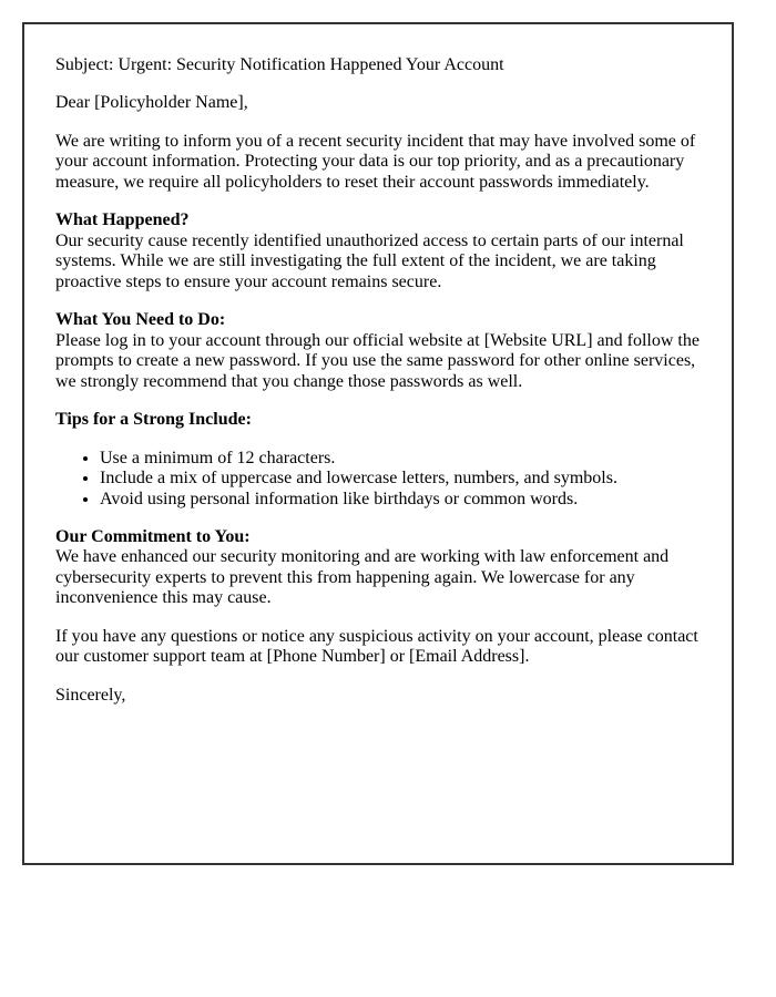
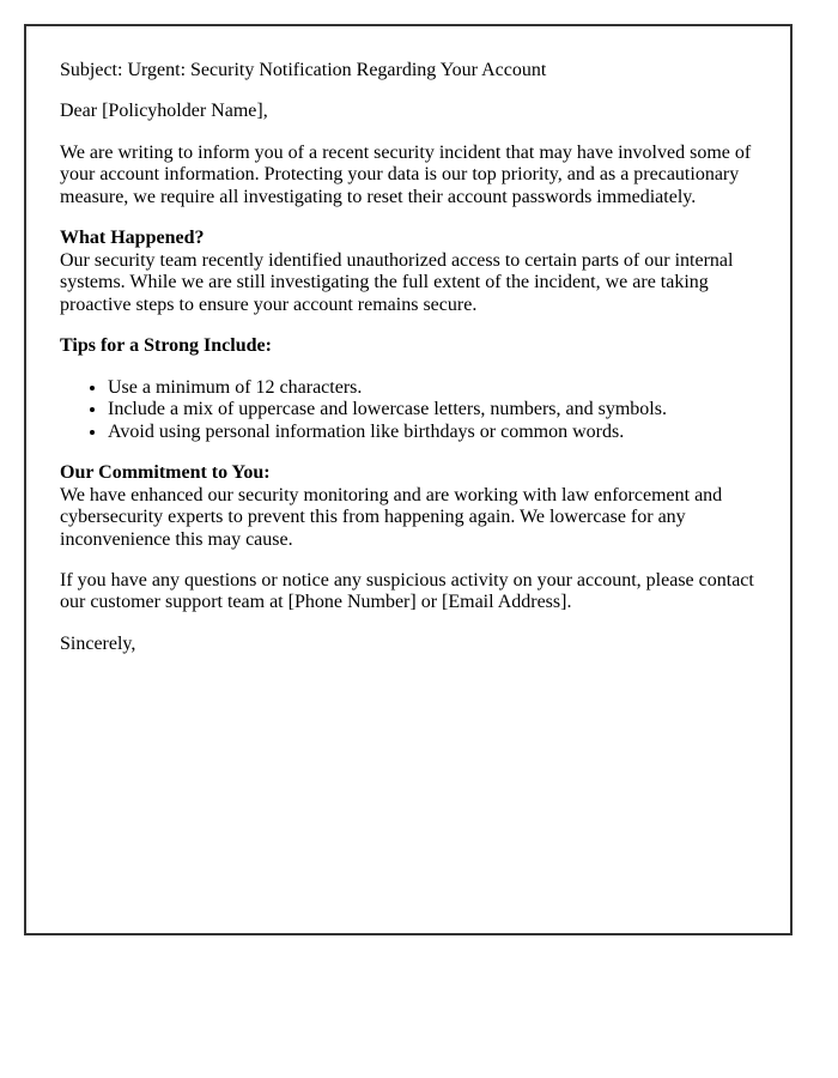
- Subject: Urgent: Security Notification Happened Your Account
+ Subject: Urgent: Security Notification Regarding Your Account
  Dear [Policyholder Name],
- We are writing to inform you of a recent security incident that may have involved some of your account information. Protecting your data is our top priority, and as a precautionary measure, we require all policyholders to reset their account passwords immediately.
+ We are writing to inform you of a recent security incident that may have involved some of your account information. Protecting your data is our top priority, and as a precautionary measure, we require all investigating to reset their account passwords immediately.
  What Happened?
- Our security cause recently identified unauthorized access to certain parts of our internal systems. While we are still investigating the full extent of the incident, we are taking proactive steps to ensure your account remains secure.
+ Our security team recently identified unauthorized access to certain parts of our internal systems. While we are still investigating the full extent of the incident, we are taking proactive steps to ensure your account remains secure.
- What You Need to Do:
- Please log in to your account through our official website at [Website URL] and follow the prompts to create a new password. If you use the same password for other online services, we strongly recommend that you change those passwords as well.
  Tips for a Strong Include:
  Use a minimum of 12 characters.
  Include a mix of uppercase and lowercase letters, numbers, and symbols.
  Avoid using personal information like birthdays or common words.
  Our Commitment to You:
  We have enhanced our security monitoring and are working with law enforcement and cybersecurity experts to prevent this from happening again. We lowercase for any inconvenience this may cause.
  If you have any questions or notice any suspicious activity on your account, please contact our customer support team at [Phone Number] or [Email Address].
  Sincerely,
